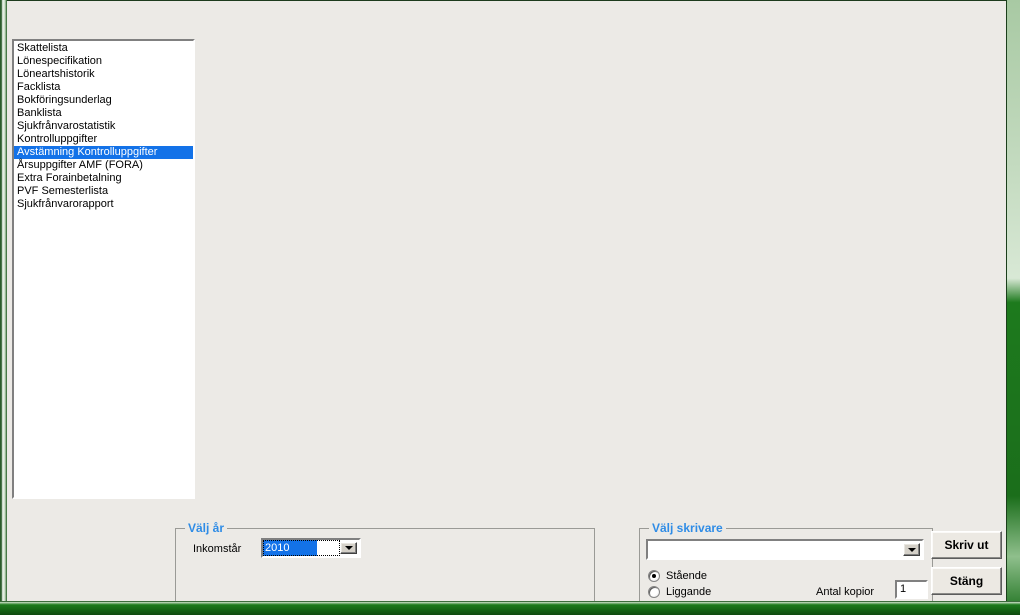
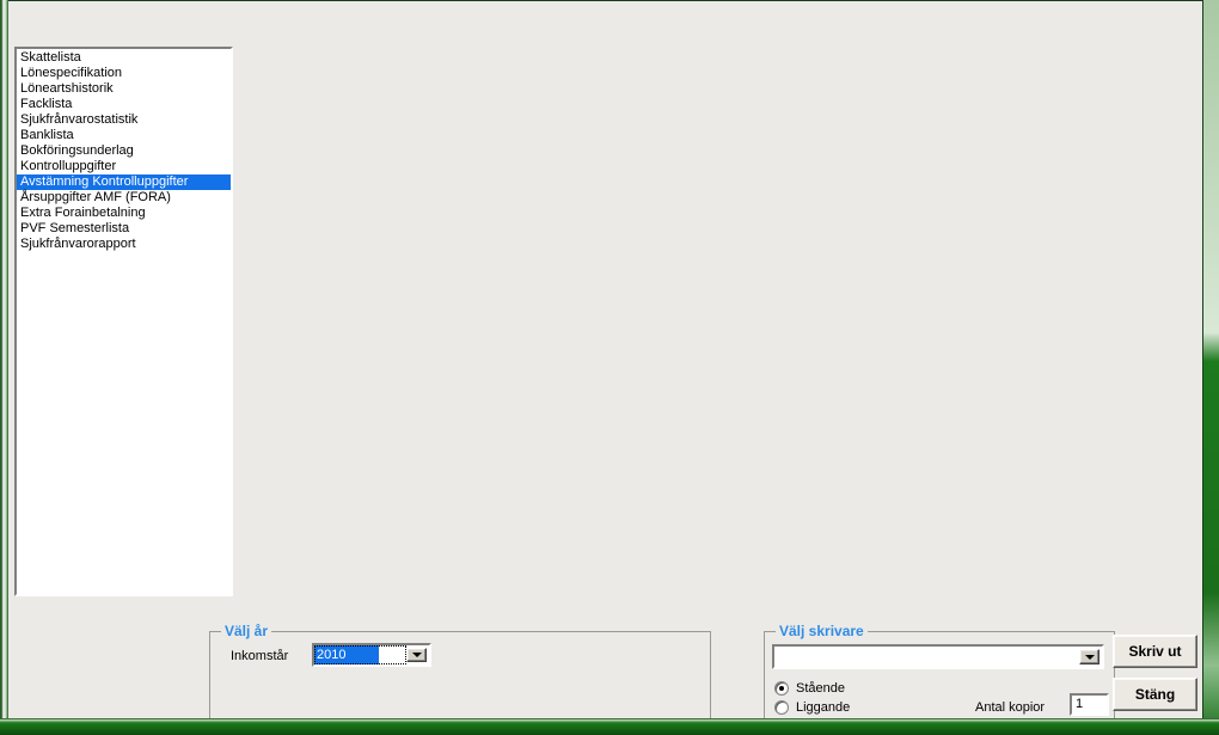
  Skattelista
  Lönespecifikation
  Löneartshistorik
  Facklista
- Bokföringsunderlag
+ Sjukfrånvarostatistik
  Banklista
- Sjukfrånvarostatistik
+ Bokföringsunderlag
  Kontrolluppgifter
  Avstämning Kontrolluppgifter
  Årsuppgifter AMF (FORA)
  Extra Forainbetalning
  PVF Semesterlista
  Sjukfrånvarorapport
  Välj år
  Inkomstår
  2010
  Välj skrivare
  Stående
  Liggande
  Antal kopior
  1
  Skriv ut
  Stäng
